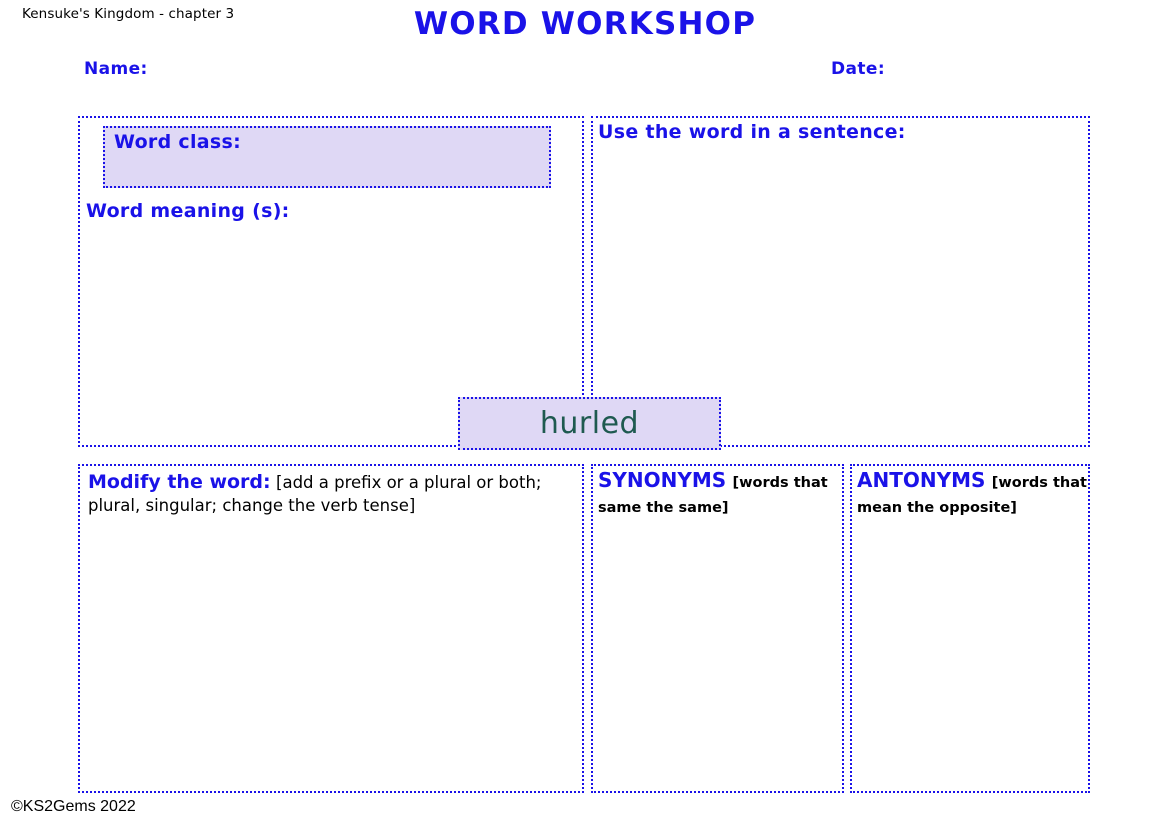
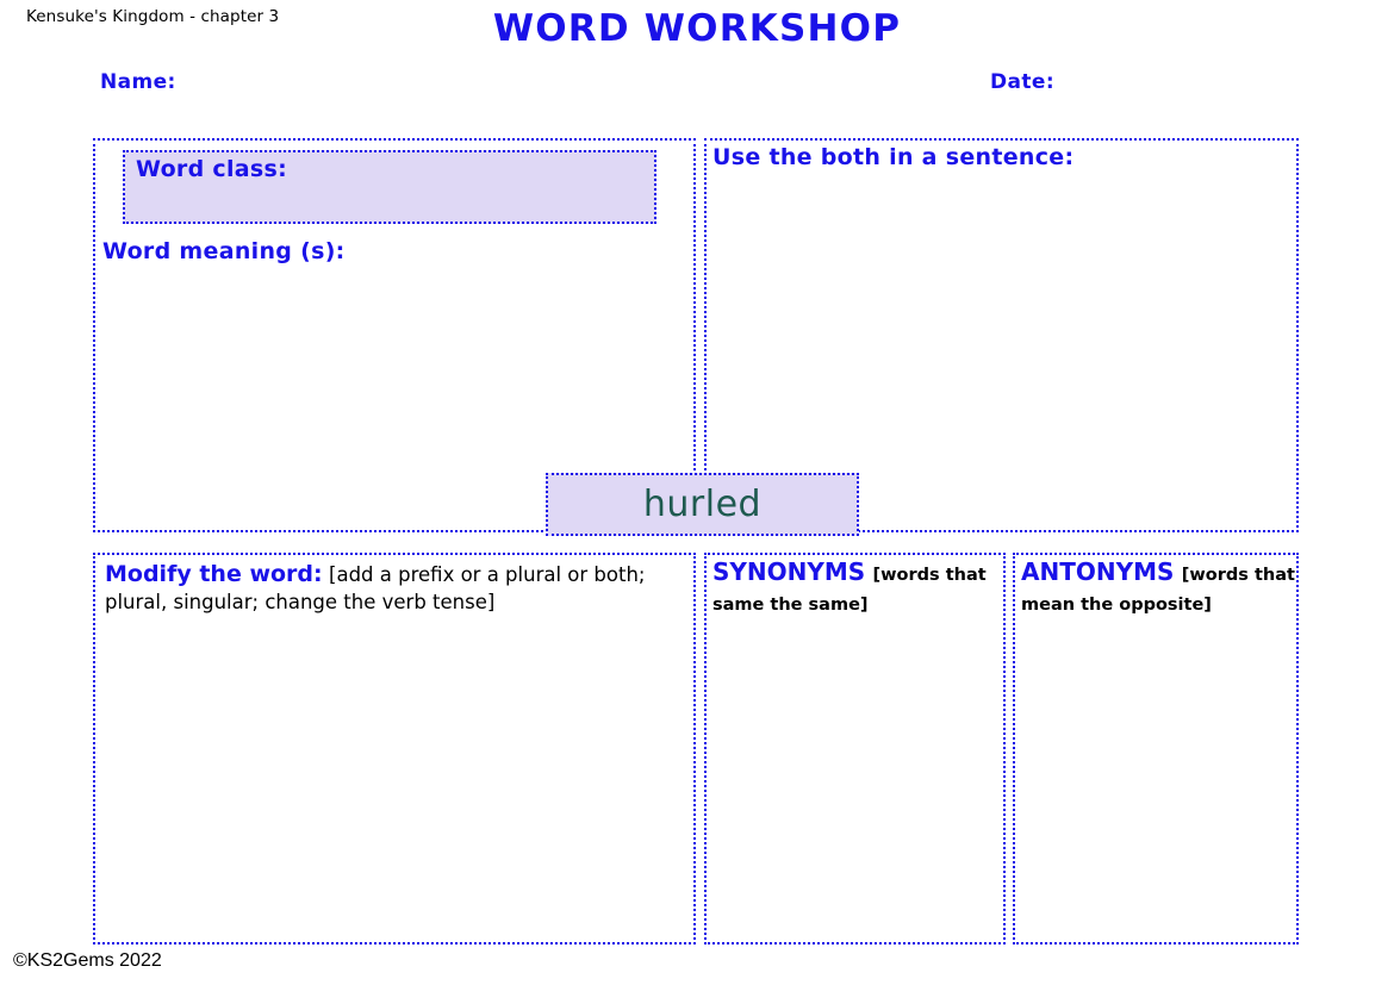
  Kensuke's Kingdom - chapter 3
  WORD WORKSHOP
  Name:
  Date:
  Word class:
  Word meaning (s):
- Use the word in a sentence:
+ Use the both in a sentence:
  hurled
  Modify the word: [add a prefix or a plural or both; plural, singular; change the verb tense]
  SYNONYMS [words that same the same]
  ANTONYMS [words that mean the opposite]
  ©KS2Gems 2022
